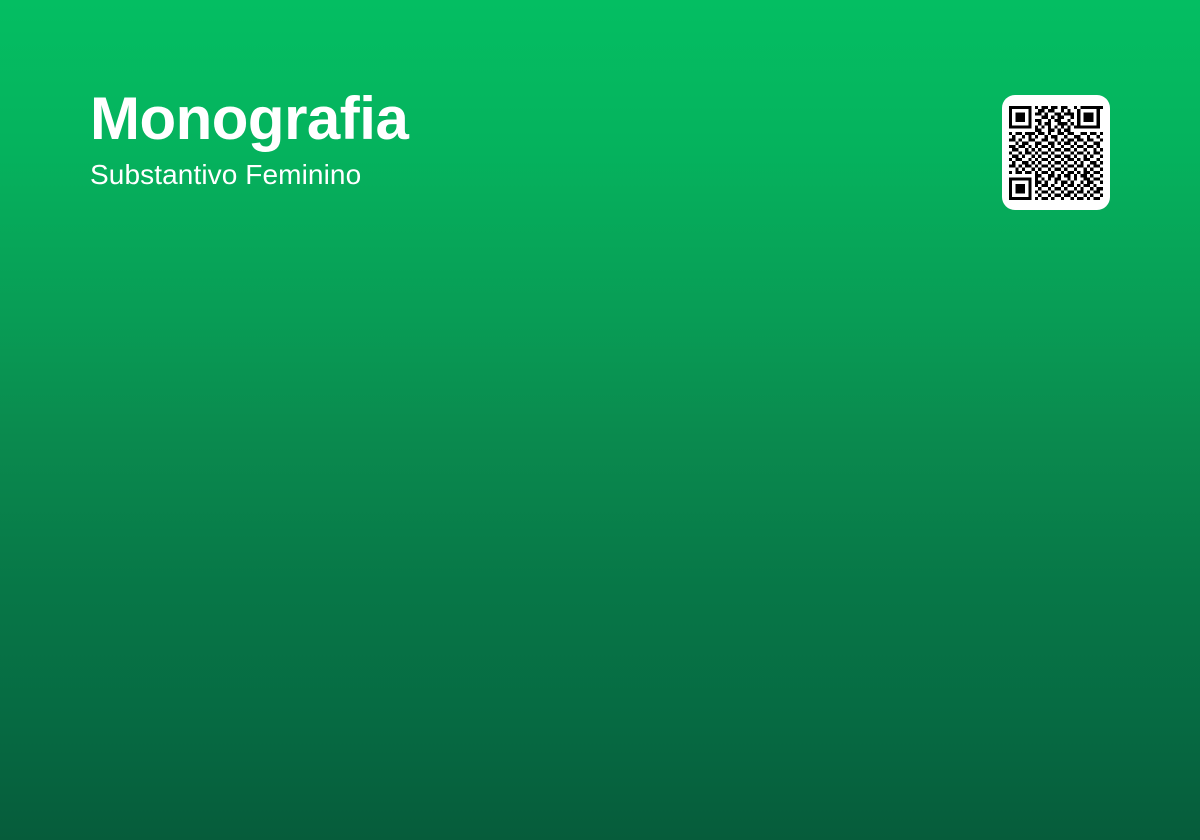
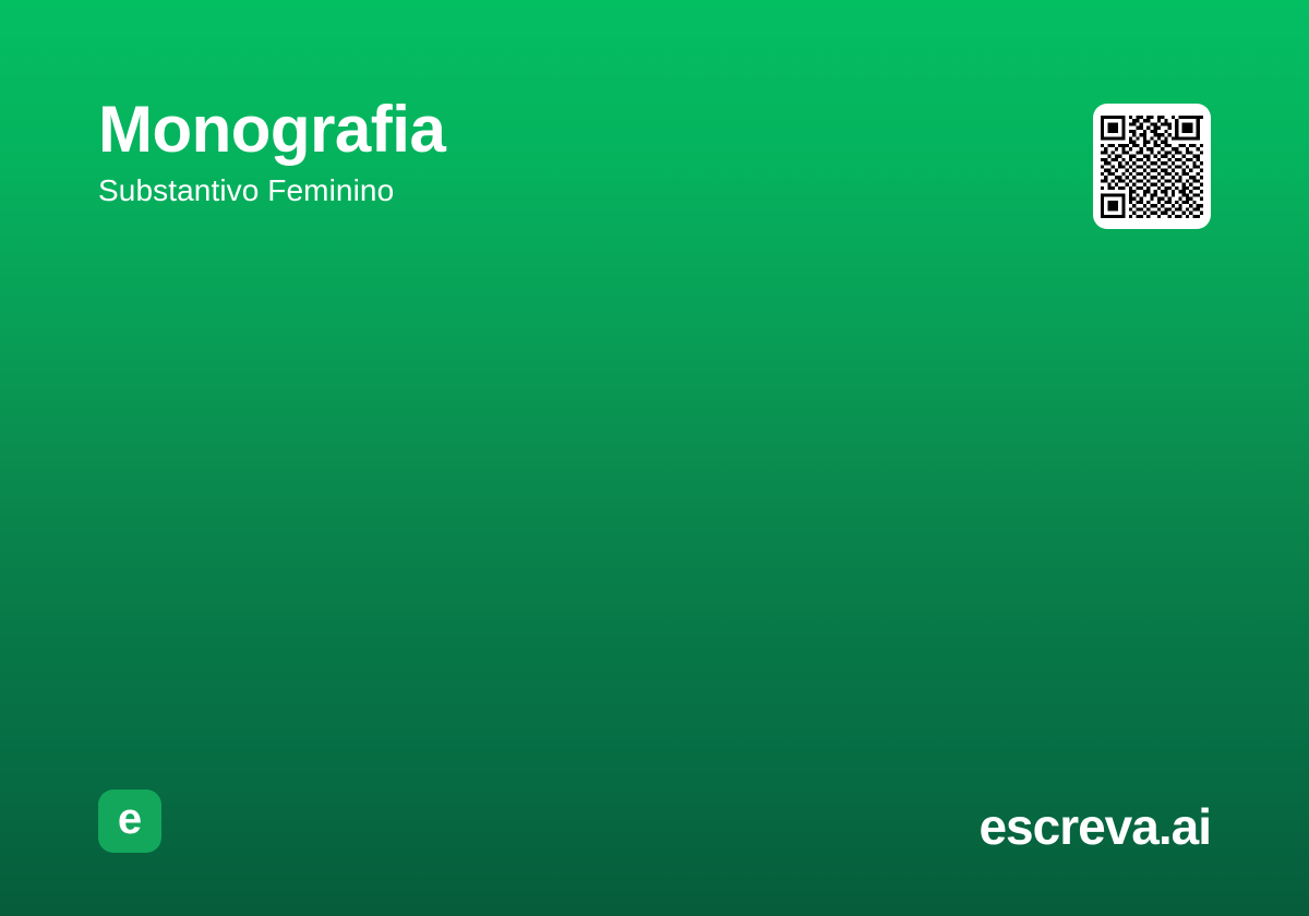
  Monografia
  Substantivo Feminino
+ e
+ escreva.ai
